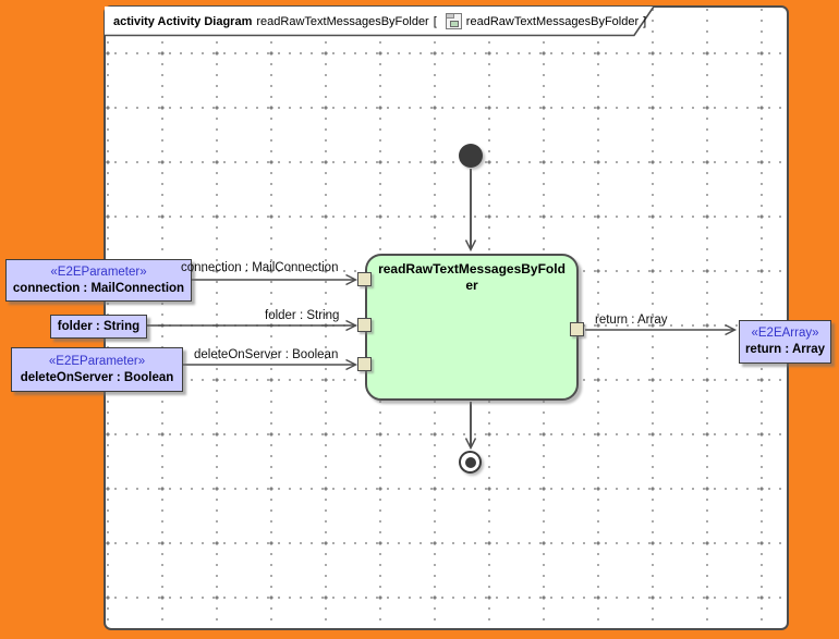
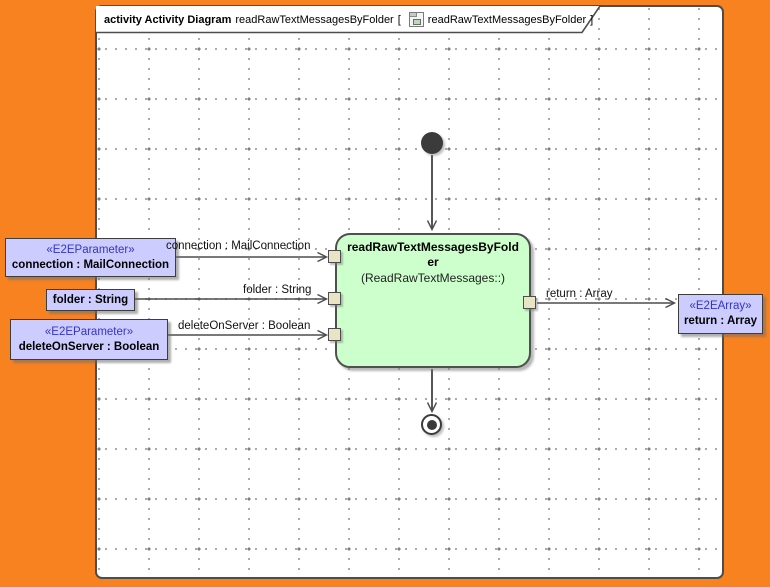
  activity Activity Diagram
  readRawTextMessagesByFolder
  [
  readRawTextMessagesByFolder
  ]
  readRawTextMessagesByFolder
+ (ReadRawTextMessages::)
  «E2EParameter»
  connection : MailConnection
  folder : String
  «E2EParameter»
  deleteOnServer : Boolean
  «E2EArray»
  return : Array
  connection : MailConnection
  folder : String
  deleteOnServer : Boolean
  return : Array
